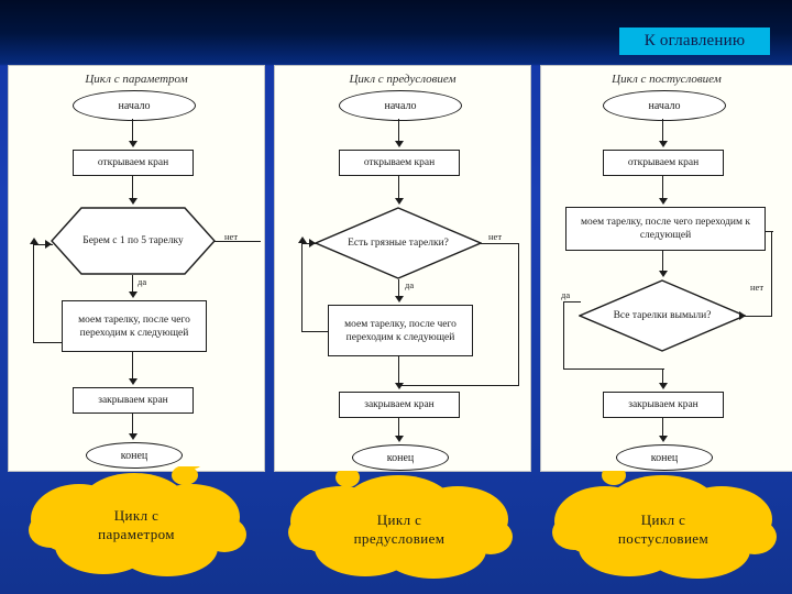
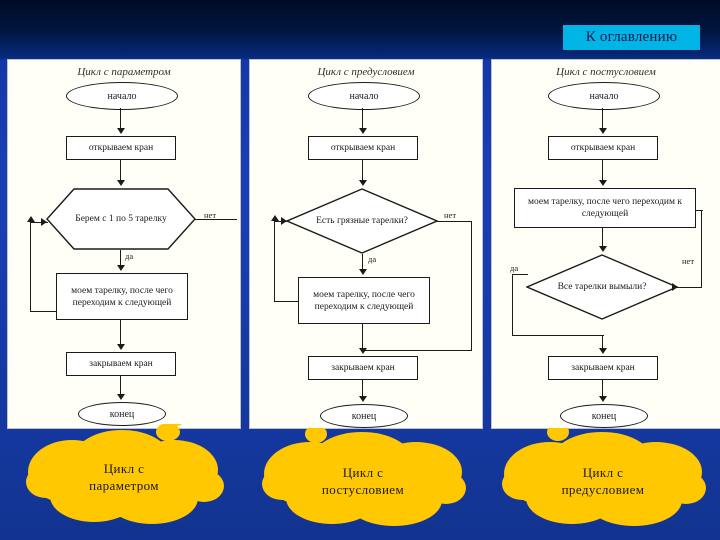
  К оглавлению
  Цикл с параметром
  начало
  открываем кран
  Берем с 1 по 5 тарелку
  нет
  да
  моем тарелку, после чего переходим к следующей
  закрываем кран
  конец
  Цикл с предусловием
  начало
  открываем кран
  Есть грязные тарелки?
  нет
  да
  моем тарелку, после чего переходим к следующей
  закрываем кран
  конец
  Цикл с постусловием
  начало
  открываем кран
  моем тарелку, после чего переходим к следующей
  Все тарелки вымыли?
  да
  нет
  закрываем кран
  конец
  Цикл с
  параметром
  Цикл с
- предусловием
+ постусловием
  Цикл с
- постусловием
+ предусловием
